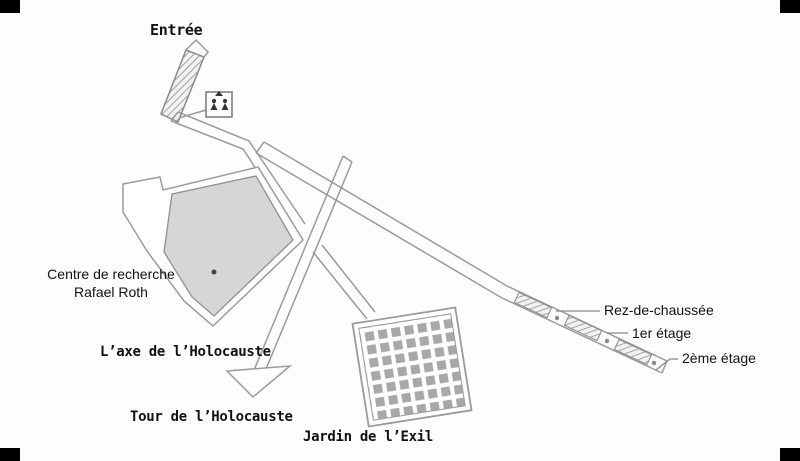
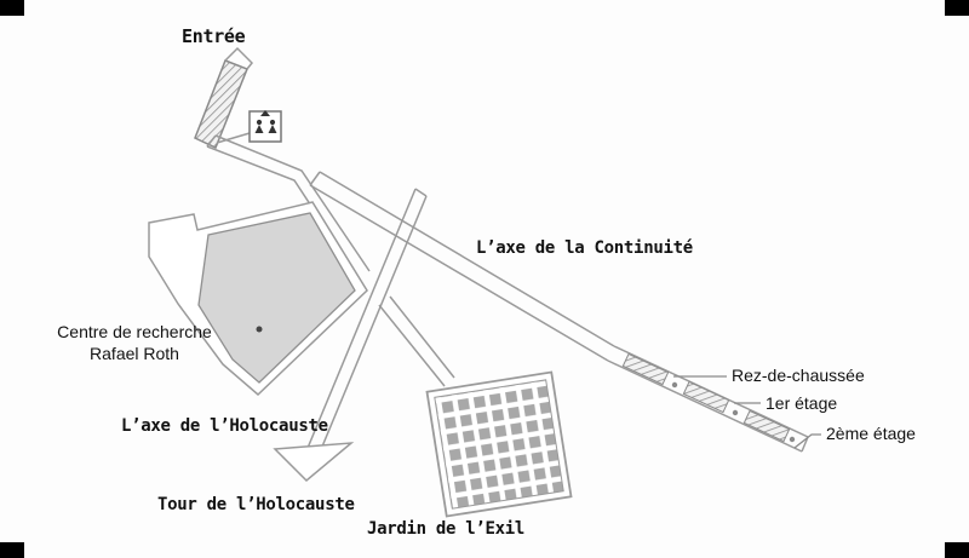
  Entrée
+ L’axe de la Continuité
  Centre de recherche
  Rafael Roth
  L’axe de l’Holocauste
  Tour de l’Holocauste
  Jardin de l’Exil
  Rez-de-chaussée
  1er étage
  2ème étage
